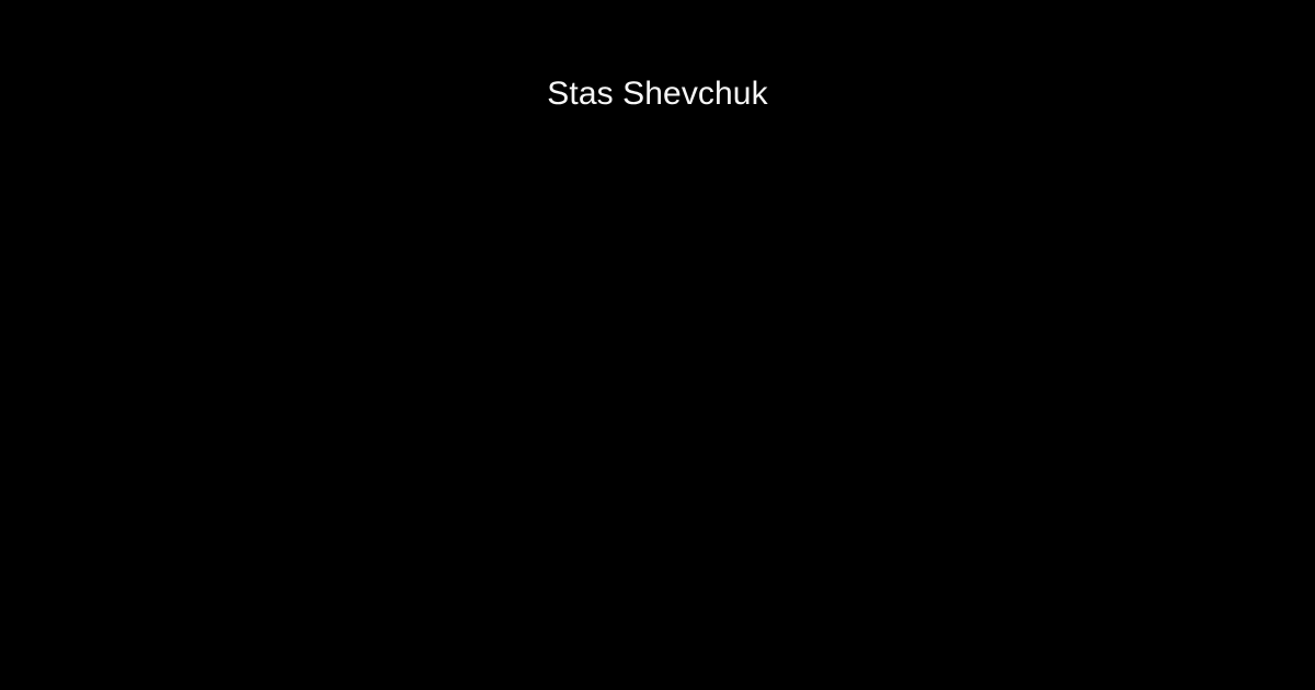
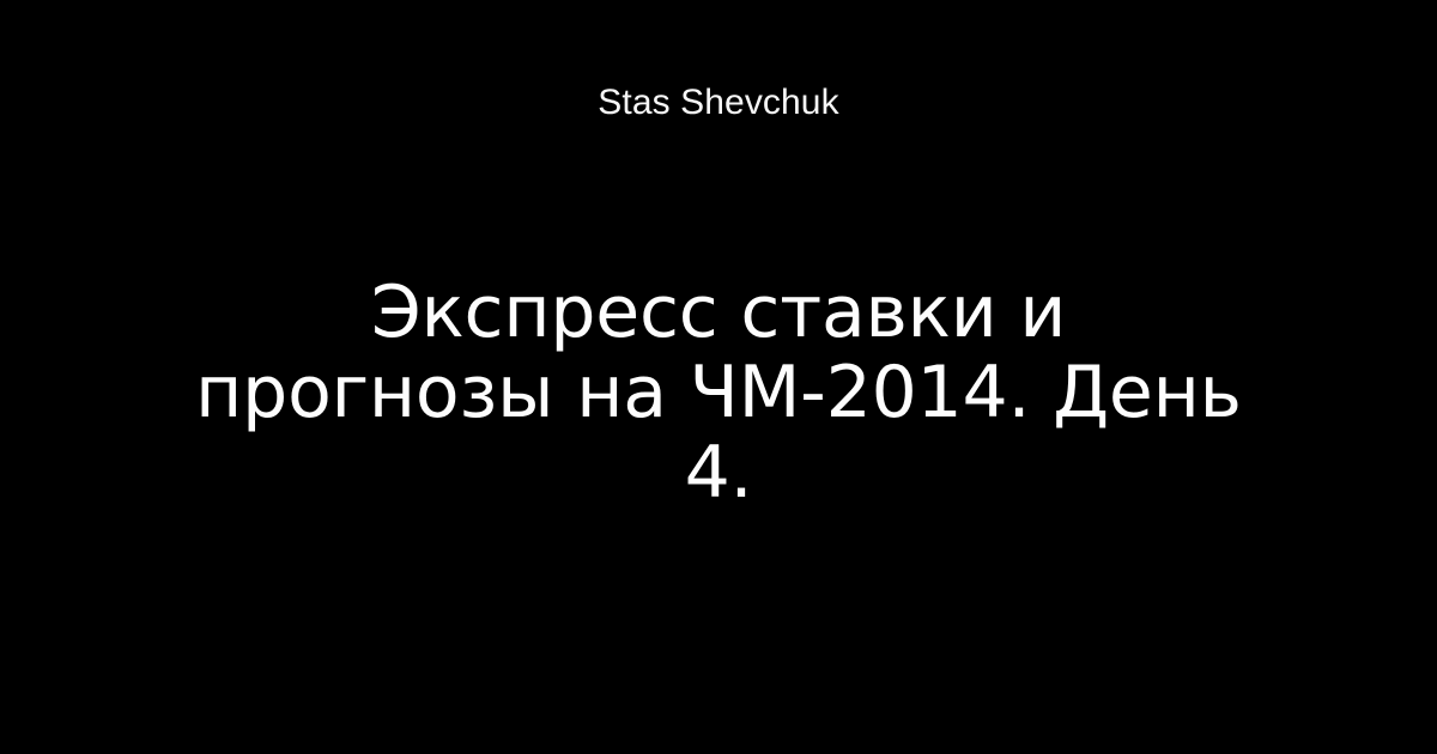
  Stas Shevchuk
+ Экспресс ставки и прогнозы на ЧМ-2014. День 4.
